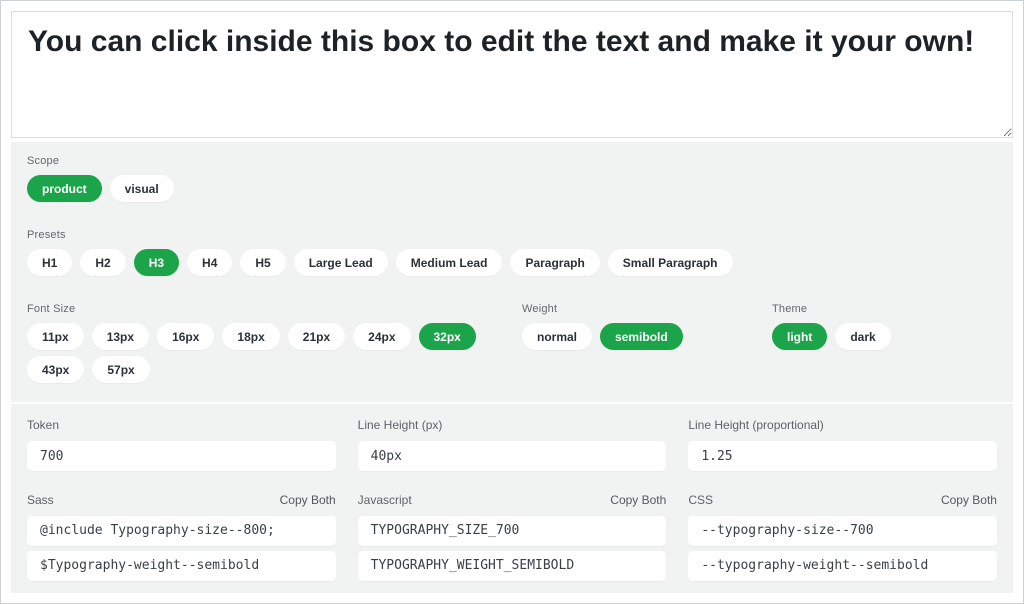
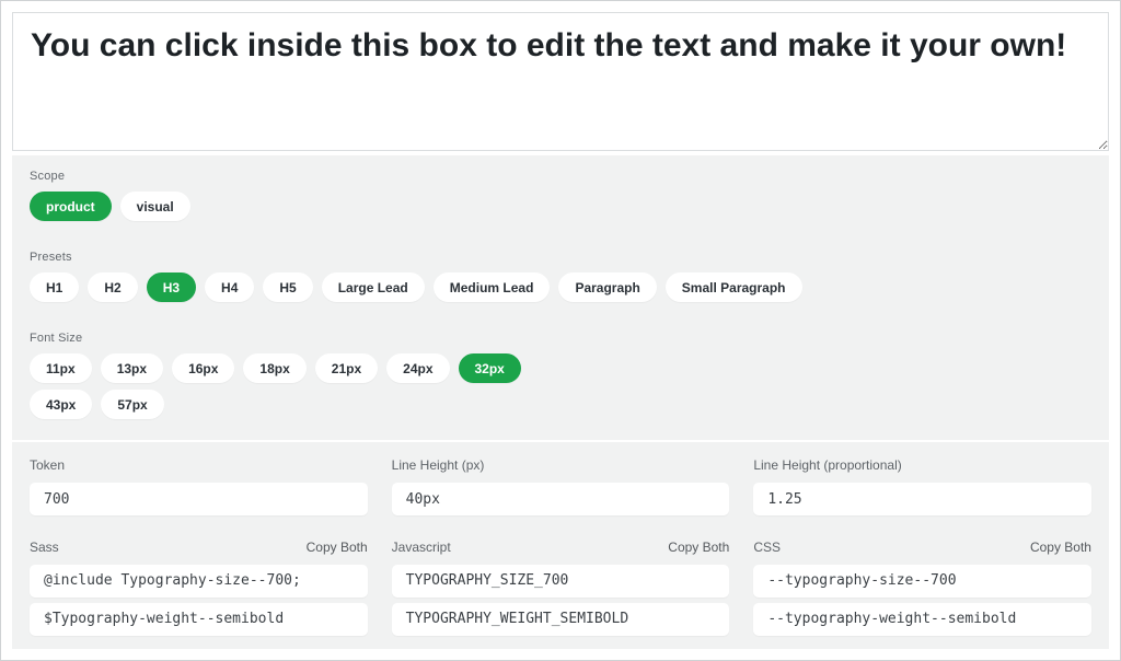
  You can click inside this box to edit the text and make it your own!
  Scope
  product
  visual
  Presets
  H1
  H2
  H3
  H4
  H5
  Large Lead
  Medium Lead
  Paragraph
  Small Paragraph
  Font Size
  11px
  13px
  16px
  18px
  21px
  24px
  32px
  43px
  57px
- Weight
- normal
- semibold
- Theme
- light
- dark
  Token
  700
  Line Height (px)
  40px
  Line Height (proportional)
  1.25
  Sass
  Copy Both
- @include Typography-size--800;
+ @include Typography-size--700;
  $Typography-weight--semibold
  Javascript
  Copy Both
  TYPOGRAPHY_SIZE_700
  TYPOGRAPHY_WEIGHT_SEMIBOLD
  CSS
  Copy Both
  --typography-size--700
  --typography-weight--semibold
